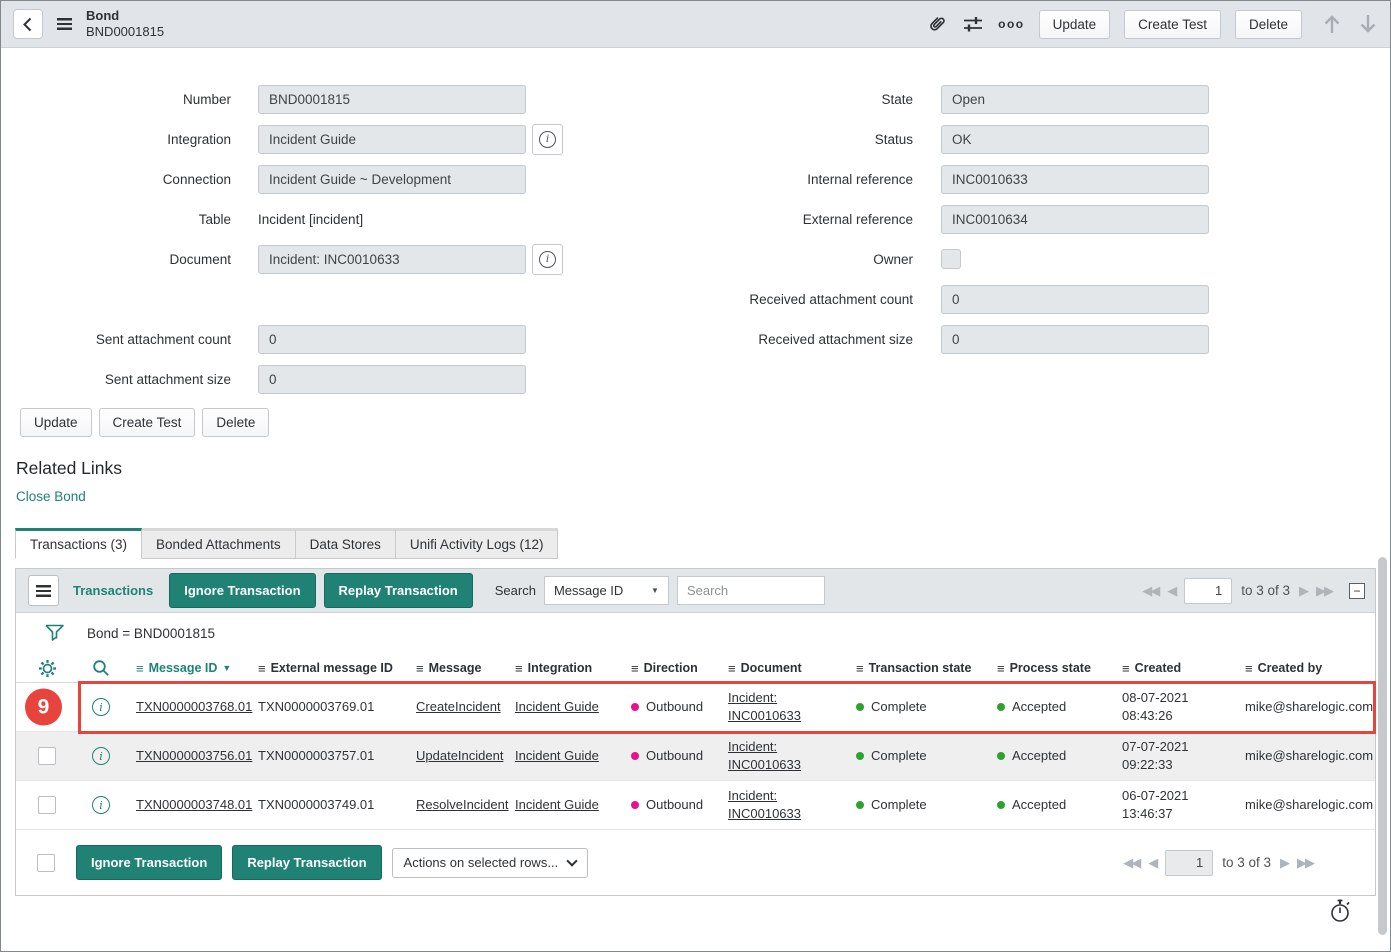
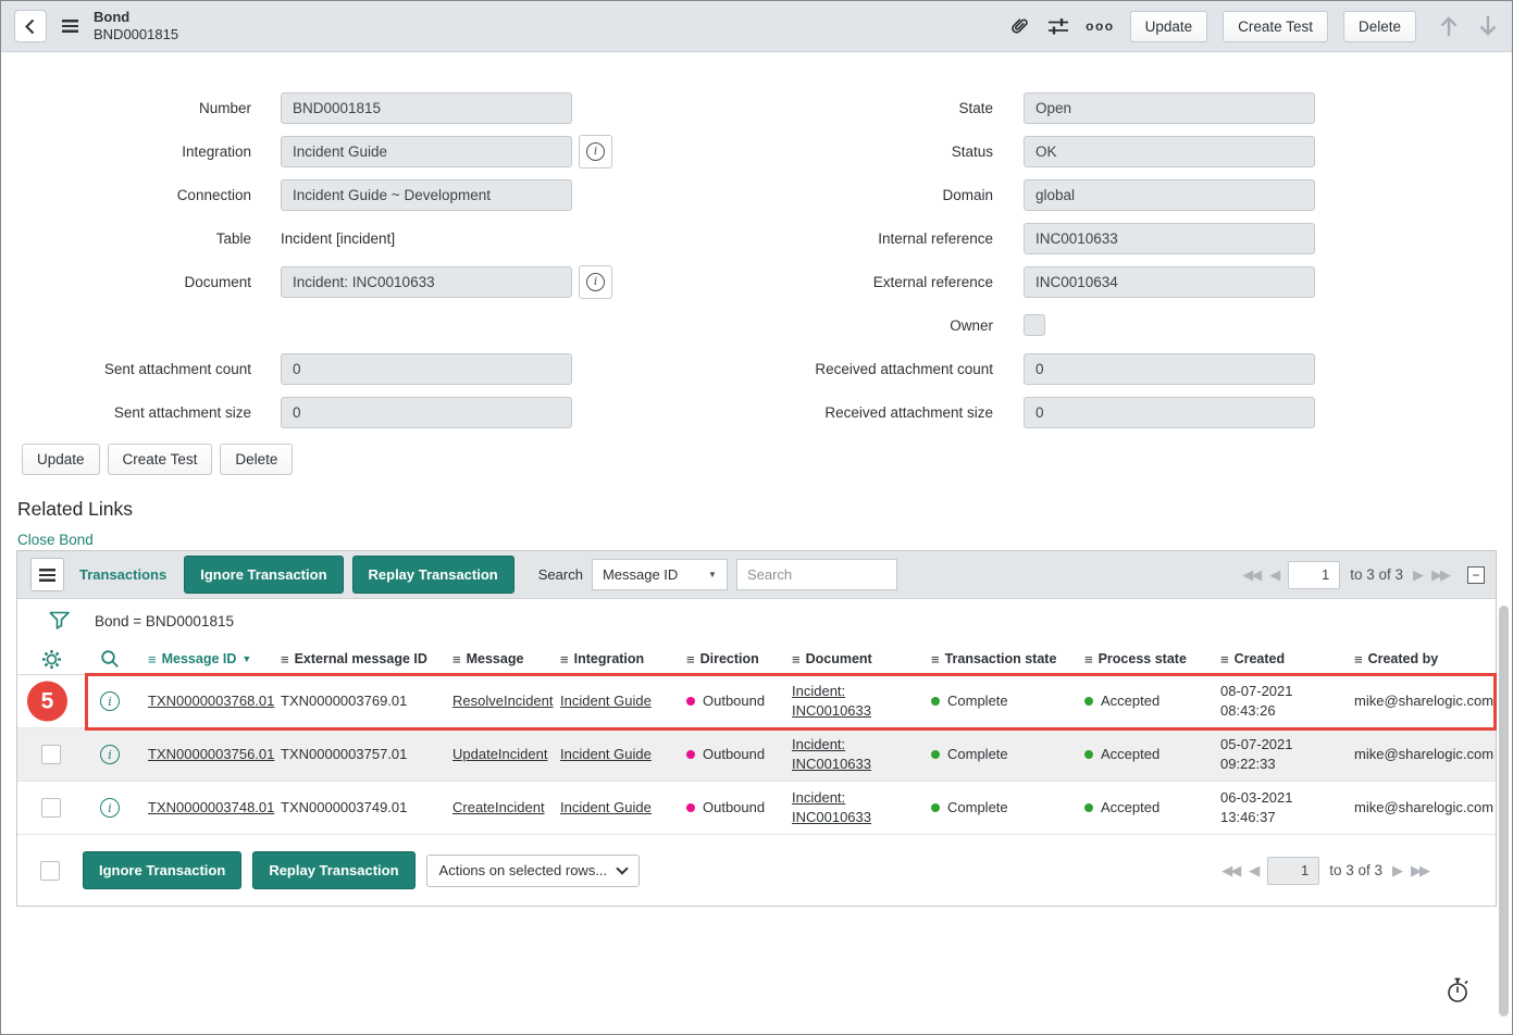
  Bond
  BND0001815
  ooo
  Update
  Create Test
  Delete
  Number
  BND0001815
  Integration
  Incident Guide
  i
  Connection
  Incident Guide ~ Development
  Table
  Incident [incident]
  Document
  Incident: INC0010633
  i
  Sent attachment count
  0
  Sent attachment size
  0
  State
  Open
  Status
  OK
+ Domain
+ global
  Internal reference
  INC0010633
  External reference
  INC0010634
  Owner
  Received attachment count
  0
  Received attachment size
  0
  Update
  Create Test
  Delete
  Related Links
  Close Bond
- Transactions (3)
- Bonded Attachments
- Data Stores
- Unifi Activity Logs (12)
  Transactions
  Ignore Transaction
  Replay Transaction
  Search
  Message ID
  ▼
  Search
  ◀◀
  ◀
  1
  to 3 of 3
  ▶
  ▶▶
  −
  Bond = BND0001815
  ≡
  Message ID
  ▼
  ≡
  External message ID
  ≡
  Message
  ≡
  Integration
  ≡
  Direction
  ≡
  Document
  ≡
  Transaction state
  ≡
  Process state
  ≡
  Created
  ≡
  Created by
- 9
+ 5
  i
  TXN0000003768.01
  TXN0000003769.01
- CreateIncident
+ ResolveIncident
  Incident Guide
  Outbound
  Incident:
  INC0010633
  Complete
  Accepted
  08-07-2021
  08:43:26
  mike@sharelogic.com
  i
  TXN0000003756.01
  TXN0000003757.01
  UpdateIncident
  Incident Guide
  Outbound
  Incident:
  INC0010633
  Complete
  Accepted
- 07-07-2021
+ 05-07-2021
  09:22:33
  mike@sharelogic.com
  i
  TXN0000003748.01
  TXN0000003749.01
- ResolveIncident
+ CreateIncident
  Incident Guide
  Outbound
  Incident:
  INC0010633
  Complete
  Accepted
- 06-07-2021
+ 06-03-2021
  13:46:37
  mike@sharelogic.com
  Ignore Transaction
  Replay Transaction
  Actions on selected rows...
  ◀◀
  ◀
  1
  to 3 of 3
  ▶
  ▶▶
